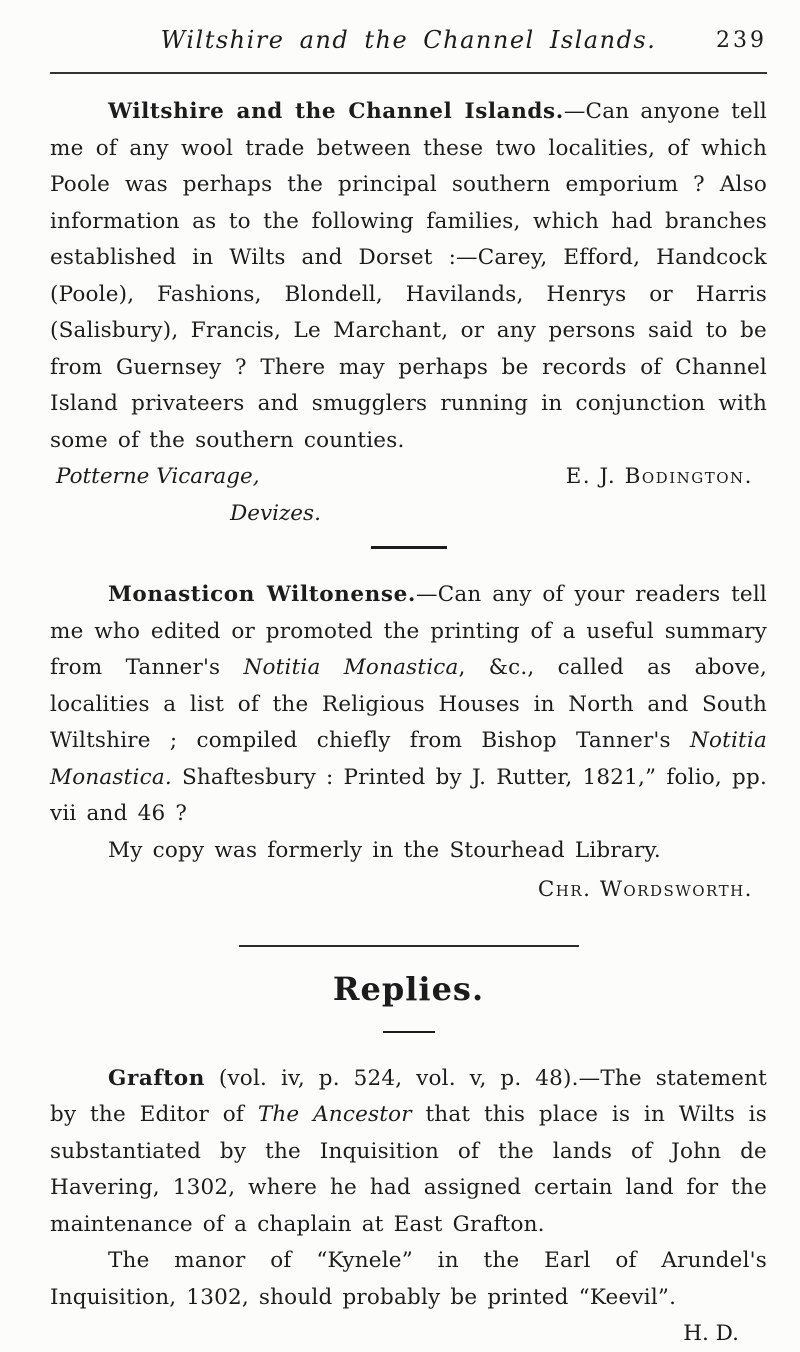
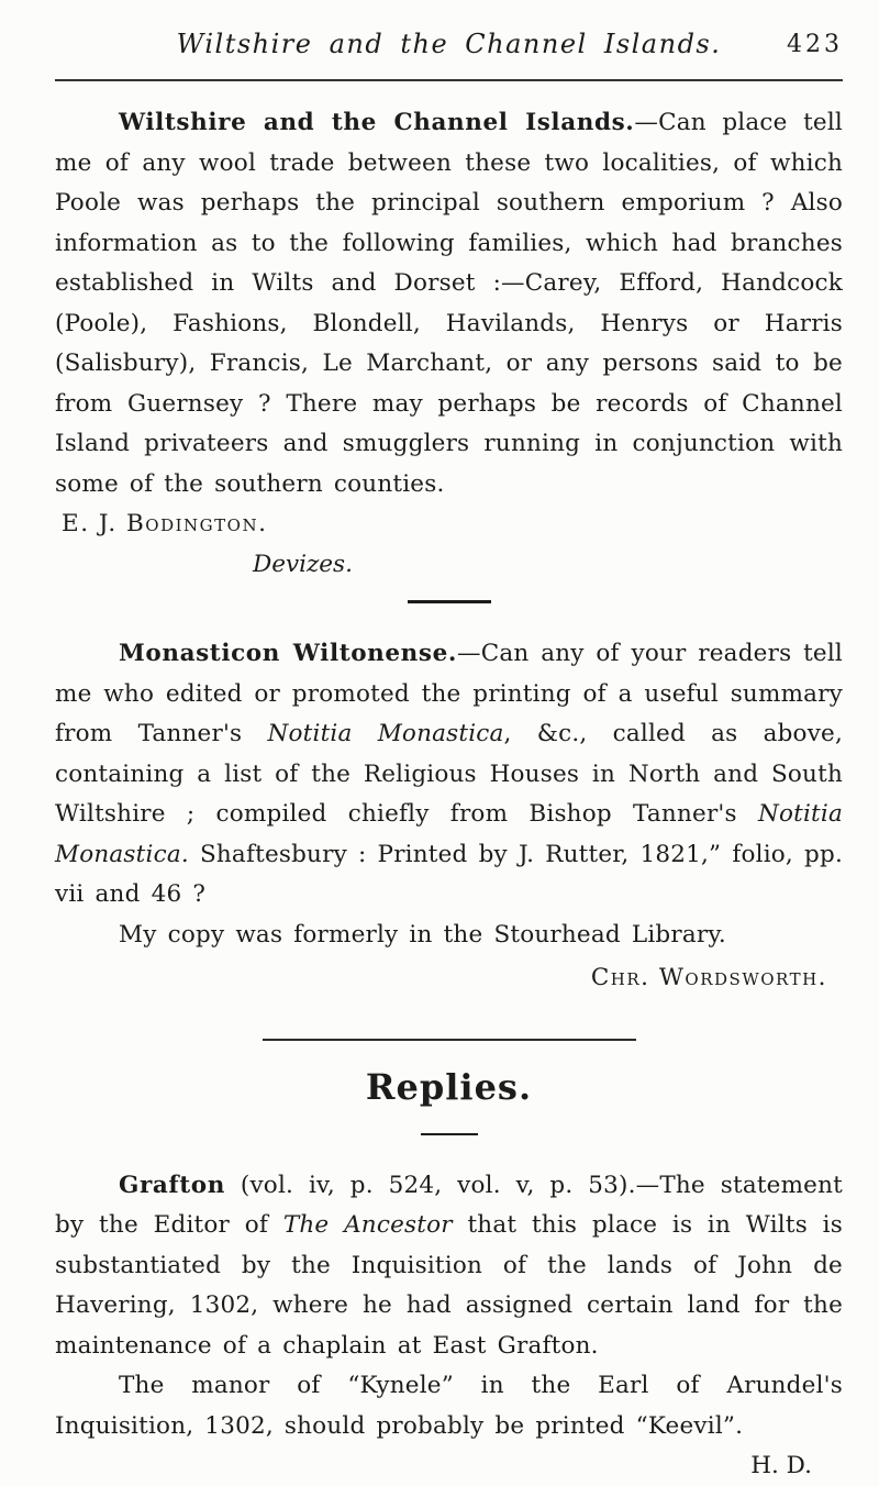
  Wiltshire and the Channel Islands.
- 239
+ 423
- Wiltshire and the Channel Islands.—Can anyone tell me of any wool trade between these two localities, of which Poole was perhaps the principal southern emporium ? Also information as to the following families, which had branches established in Wilts and Dorset :—Carey, Efford, Handcock (Poole), Fashions, Blondell, Havilands, Henrys or Harris (Salisbury), Francis, Le Marchant, or any persons said to be from Guernsey ? There may perhaps be records of Channel Island privateers and smugglers running in conjunction with some of the southern counties.
+ Wiltshire and the Channel Islands.—Can place tell me of any wool trade between these two localities, of which Poole was perhaps the principal southern emporium ? Also information as to the following families, which had branches established in Wilts and Dorset :—Carey, Efford, Handcock (Poole), Fashions, Blondell, Havilands, Henrys or Harris (Salisbury), Francis, Le Marchant, or any persons said to be from Guernsey ? There may perhaps be records of Channel Island privateers and smugglers running in conjunction with some of the southern counties.
- Potterne Vicarage,
  E. J. Bodington.
  Devizes.
- Monasticon Wiltonense.—Can any of your readers tell me who edited or promoted the printing of a useful summary from Tanner's Notitia Monastica, &c., called as above, localities a list of the Religious Houses in North and South Wiltshire ; compiled chiefly from Bishop Tanner's Notitia Monastica. Shaftesbury : Printed by J. Rutter, 1821,” folio, pp. vii and 46 ?
+ Monasticon Wiltonense.—Can any of your readers tell me who edited or promoted the printing of a useful summary from Tanner's Notitia Monastica, &c., called as above, containing a list of the Religious Houses in North and South Wiltshire ; compiled chiefly from Bishop Tanner's Notitia Monastica. Shaftesbury : Printed by J. Rutter, 1821,” folio, pp. vii and 46 ?
  My copy was formerly in the Stourhead Library.
  Chr. Wordsworth.
  Replies.
- Grafton (vol. iv, p. 524, vol. v, p. 48).—The statement by the Editor of The Ancestor that this place is in Wilts is substantiated by the Inquisition of the lands of John de Havering, 1302, where he had assigned certain land for the maintenance of a chaplain at East Grafton.
+ Grafton (vol. iv, p. 524, vol. v, p. 53).—The statement by the Editor of The Ancestor that this place is in Wilts is substantiated by the Inquisition of the lands of John de Havering, 1302, where he had assigned certain land for the maintenance of a chaplain at East Grafton.
  The manor of “Kynele” in the Earl of Arundel's Inquisition, 1302, should probably be printed “Keevil”.
  H. D.
